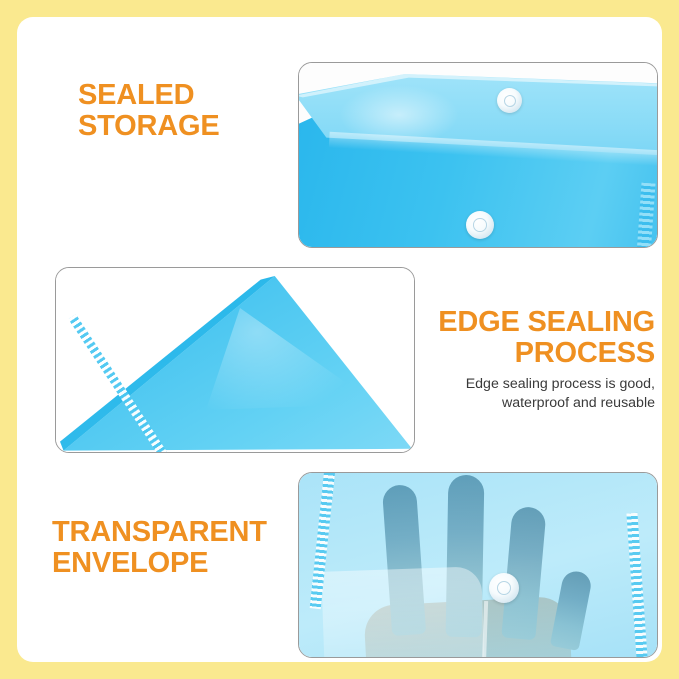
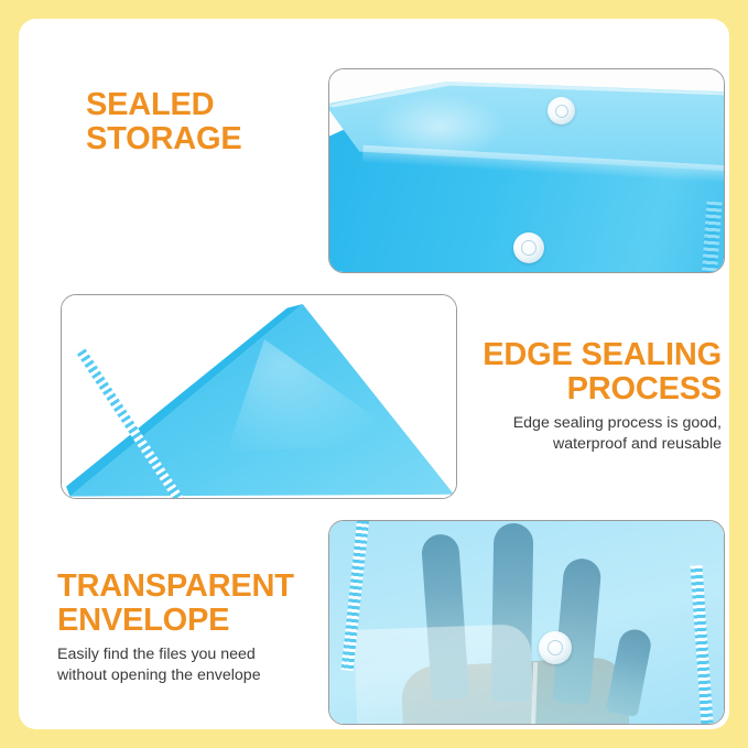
  SEALED
  STORAGE
  EDGE SEALING
  PROCESS
  Edge sealing process is good,
  waterproof and reusable
  TRANSPARENT
  ENVELOPE
+ Easily find the files you need
+ without opening the envelope
